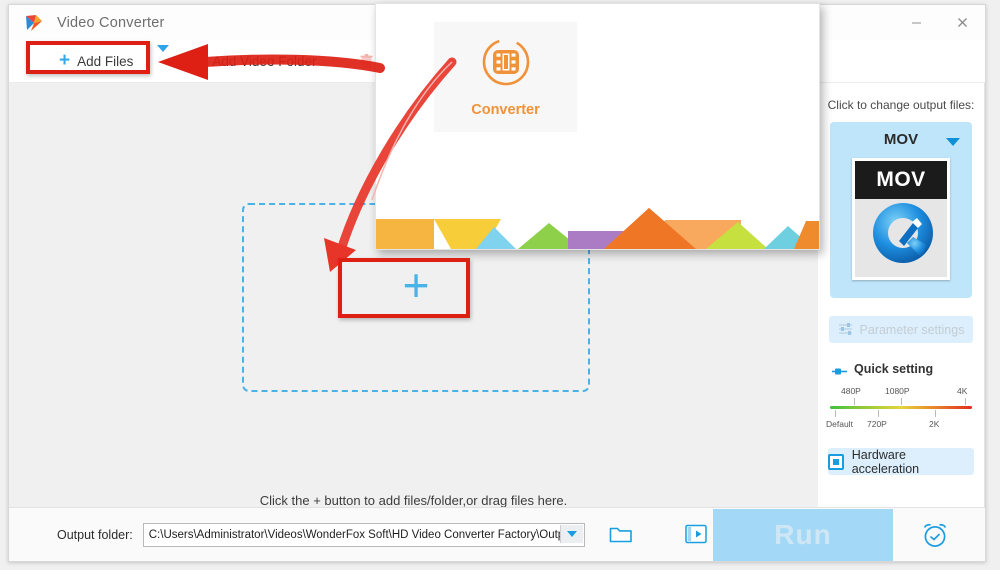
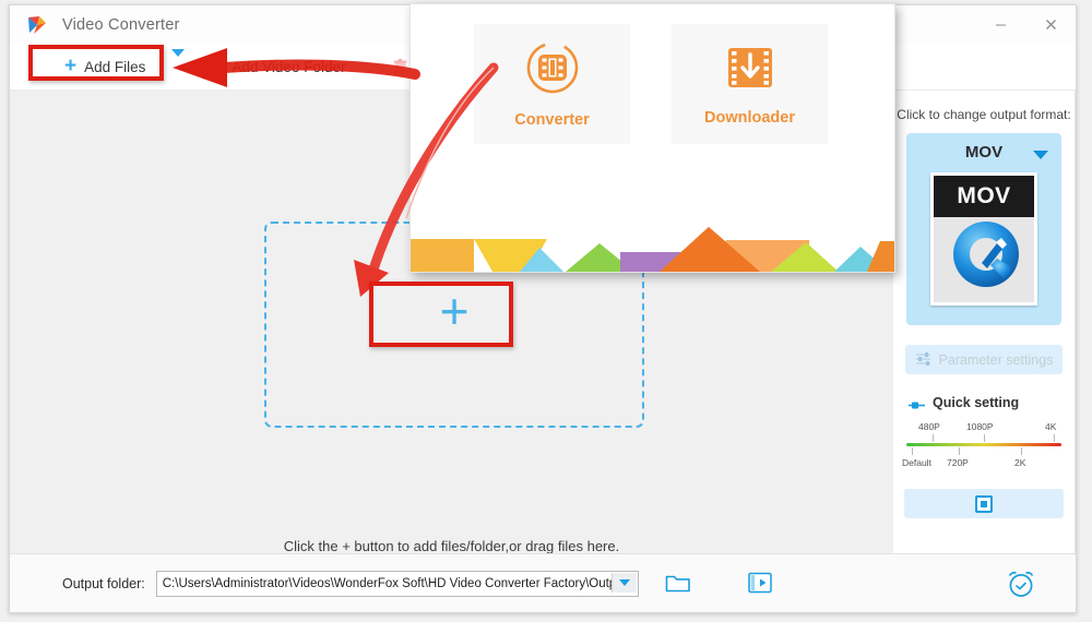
  Video Converter
  +
  Add Files
  +
  Click the + button to add files/folder,or drag files here.
- Click to change output files:
+ Click to change output format:
  MOV
  MOV
  Parameter settings
  Quick setting
  480P
  1080P
  4K
  Default
  720P
  2K
- Hardware acceleration
  Output folder:
  C:\Users\Administrator\Videos\WonderFox Soft\HD Video Converter Factory\Out
- Run
  Converter
+ Downloader
